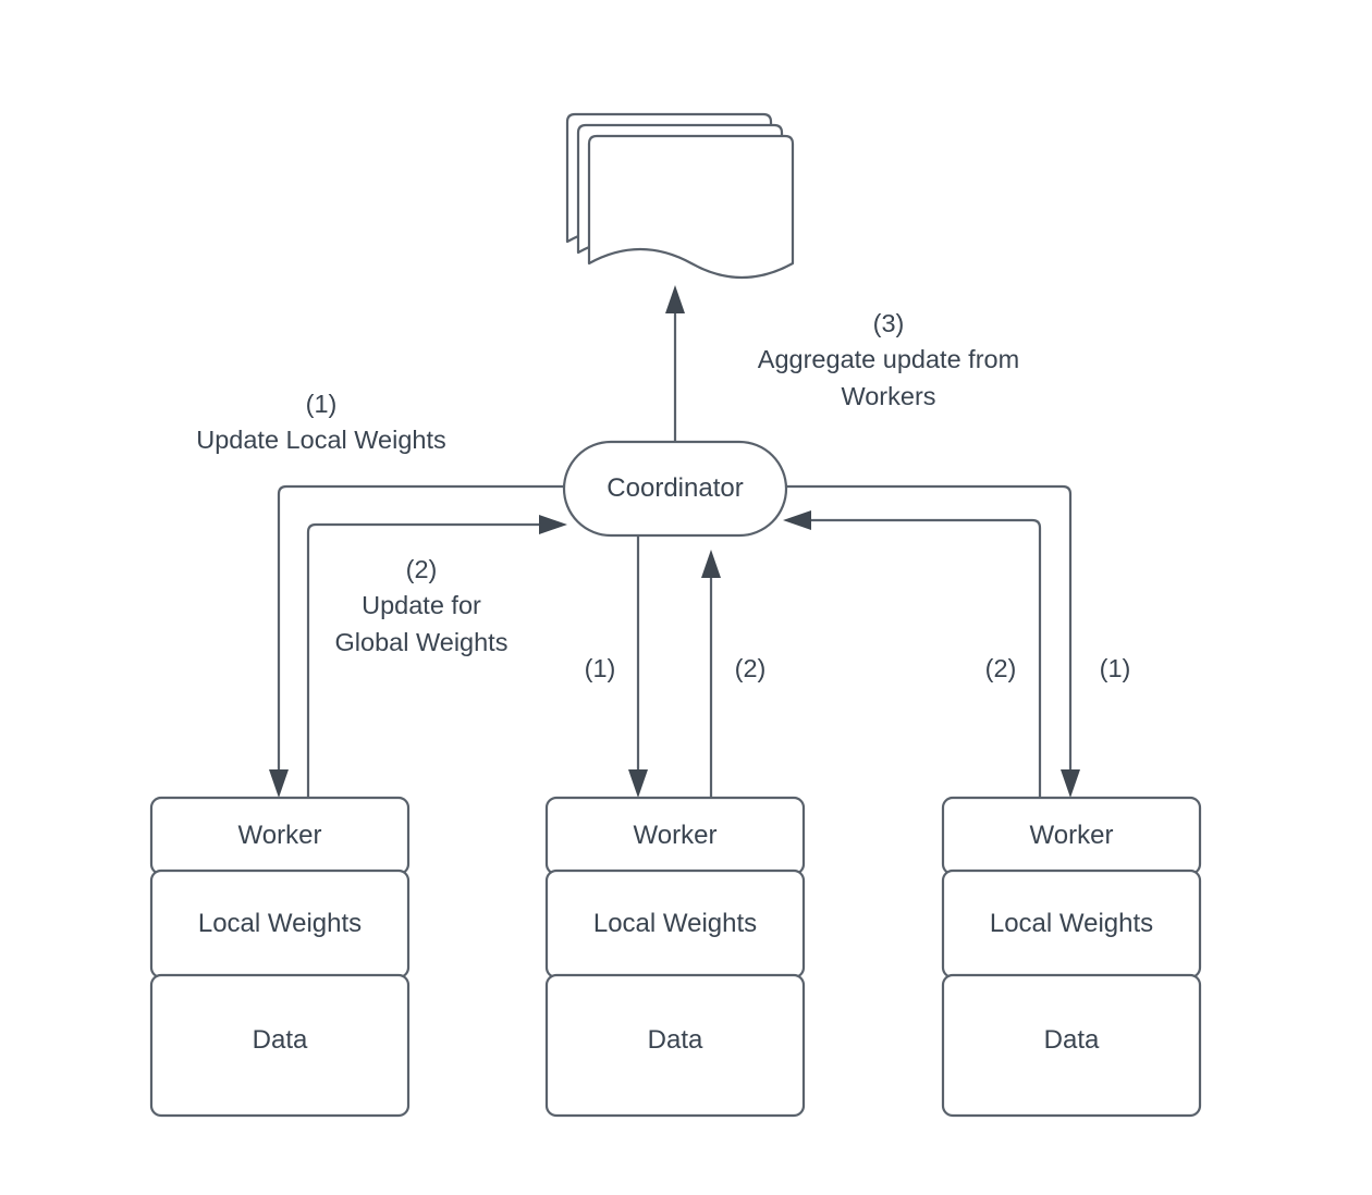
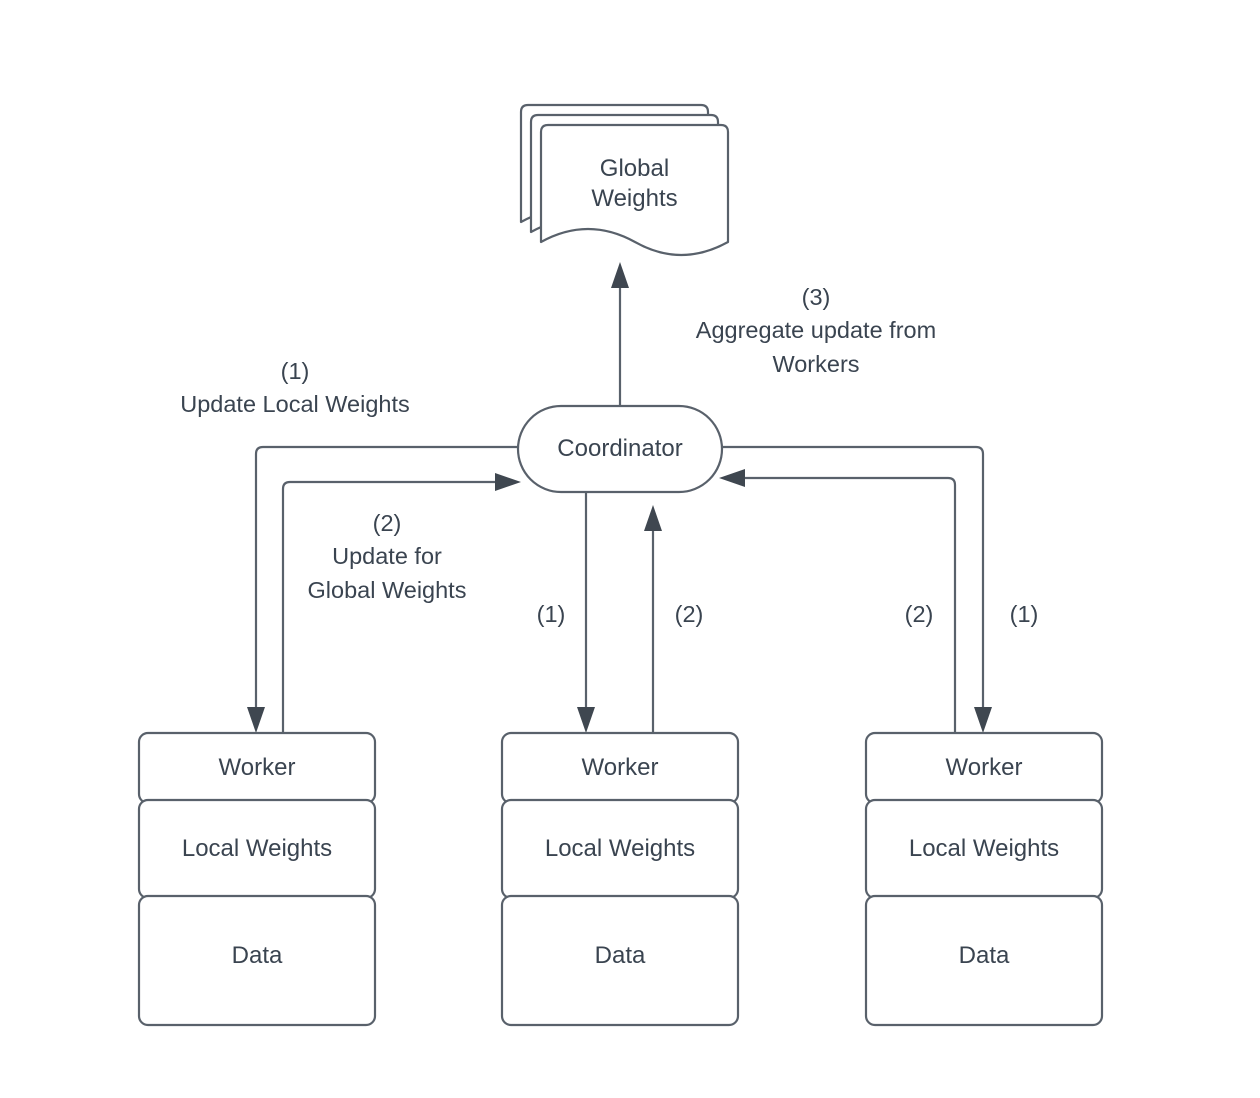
+ Global
+ Weights
  Coordinator
  Worker
  Local Weights
  Data
  Worker
  Local Weights
  Data
  Worker
  Local Weights
  Data
  (1)
  Update Local Weights
  (3)
  Aggregate update from
  Workers
  (2)
  Update for
  Global Weights
  (1)
  (2)
  (2)
  (1)
